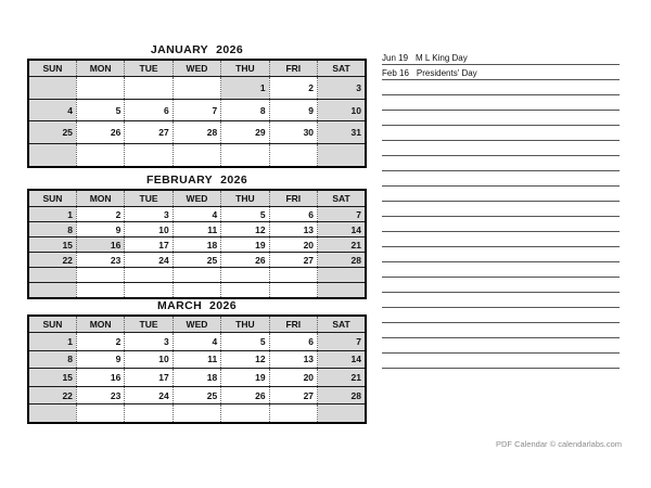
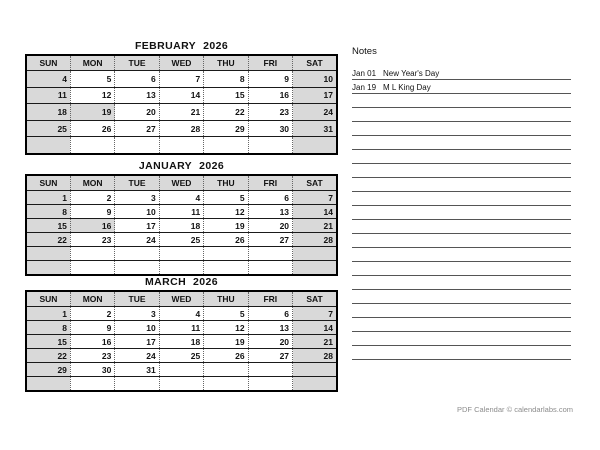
- JANUARY 2026
+ FEBRUARY 2026
  SUN	MON	TUE	WED	THU	FRI	SAT
- 				1	2	3
  4	5	6	7	8	9	10
+ 11	12	13	14	15	16	17
+ 18	19	20	21	22	23	24
  25	26	27	28	29	30	31
- FEBRUARY 2026
+ JANUARY 2026
  SUN	MON	TUE	WED	THU	FRI	SAT
  1	2	3	4	5	6	7
  8	9	10	11	12	13	14
  15	16	17	18	19	20	21
  22	23	24	25	26	27	28
  MARCH 2026
  SUN	MON	TUE	WED	THU	FRI	SAT
  1	2	3	4	5	6	7
  8	9	10	11	12	13	14
  15	16	17	18	19	20	21
  22	23	24	25	26	27	28
+ 29	30	31
+ Notes
+ Jan 01
+ New Year's Day
- Jun 19
+ Jan 19
  M L King Day
- Feb 16
- Presidents' Day
  PDF Calendar © calendarlabs.com
